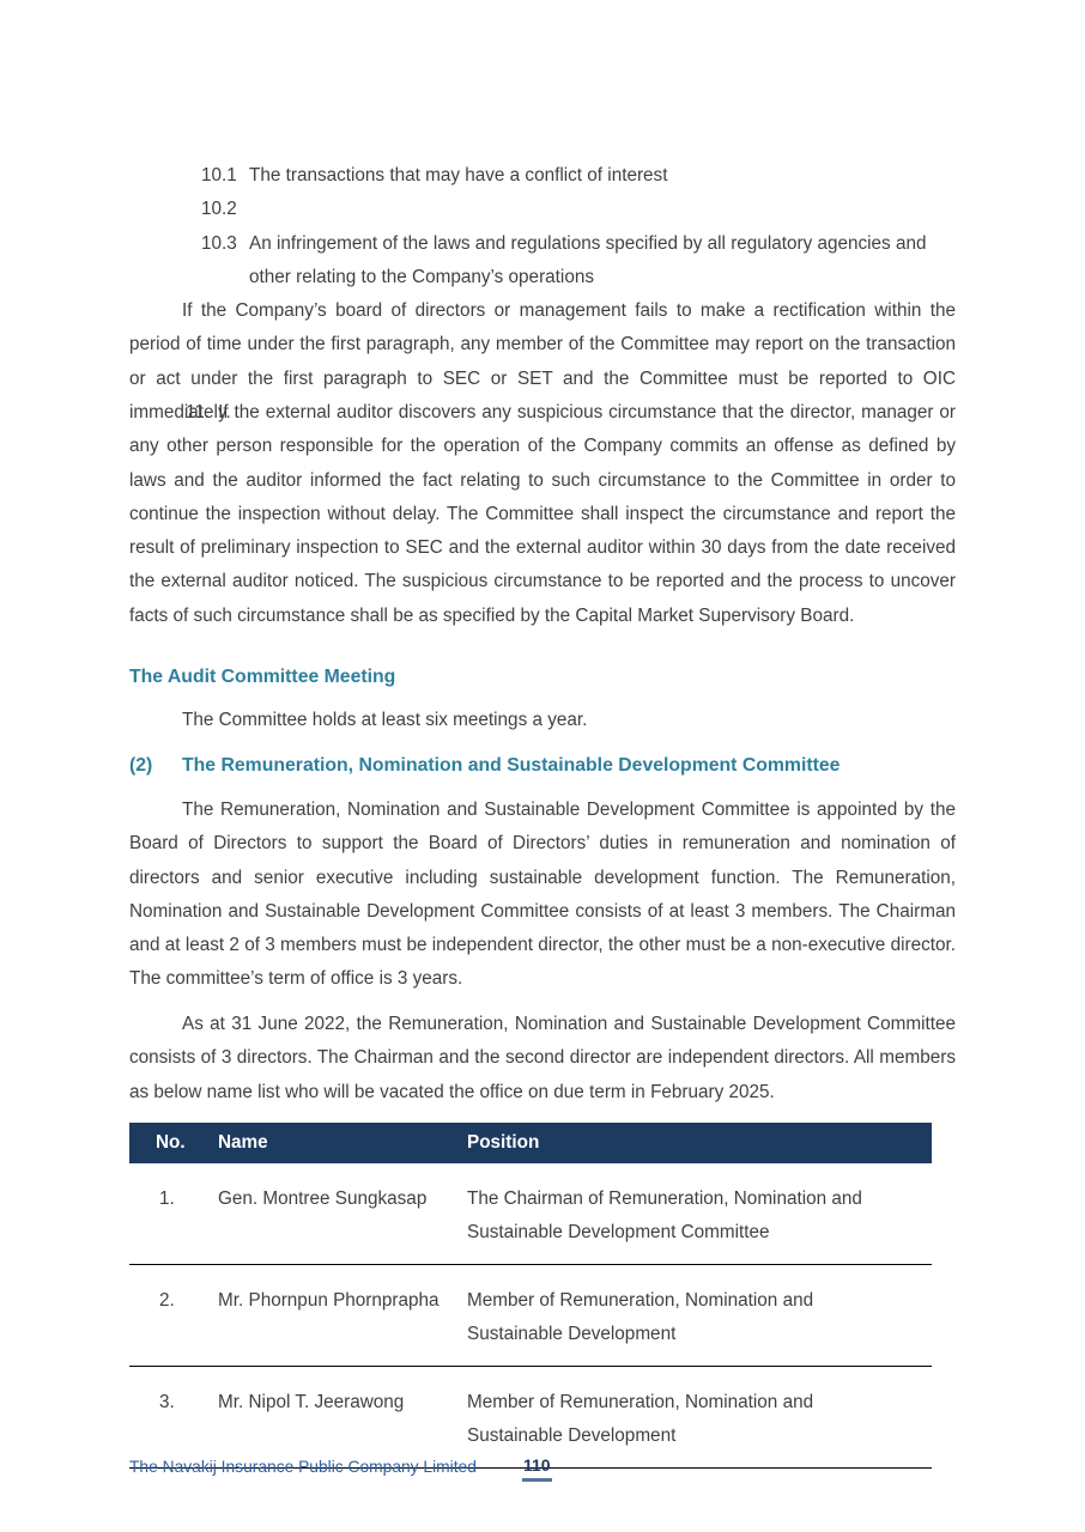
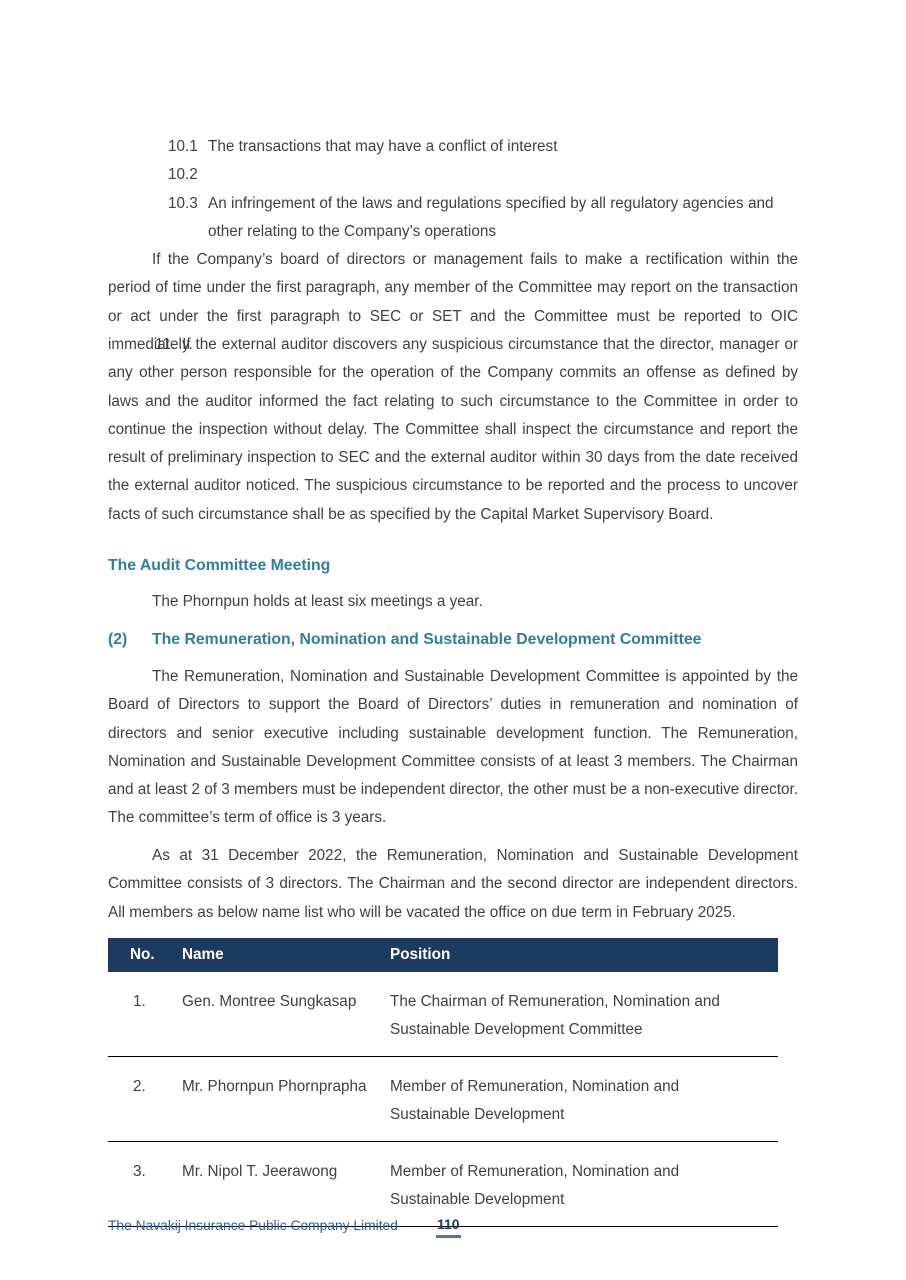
  10.1
  The transactions that may have a conflict of interest
  10.2
  10.3
  An infringement of the laws and regulations specified by all regulatory agencies and other relating to the Company’s operations
  If the Company’s board of directors or management fails to make a rectification within the period of time under the first paragraph, any member of the Committee may report on the transaction or act under the first paragraph to SEC or SET and the Committee must be reported to OIC immediately.
  11. If the external auditor discovers any suspicious circumstance that the director, manager or any other person responsible for the operation of the Company commits an offense as defined by laws and the auditor informed the fact relating to such circumstance to the Committee in order to continue the inspection without delay. The Committee shall inspect the circumstance and report the result of preliminary inspection to SEC and the external auditor within 30 days from the date received the external auditor noticed. The suspicious circumstance to be reported and the process to uncover facts of such circumstance shall be as specified by the Capital Market Supervisory Board.
  The Audit Committee Meeting
- The Committee holds at least six meetings a year.
+ The Phornpun holds at least six meetings a year.
  (2)
  The Remuneration, Nomination and Sustainable Development Committee
  The Remuneration, Nomination and Sustainable Development Committee is appointed by the Board of Directors to support the Board of Directors’ duties in remuneration and nomination of directors and senior executive including sustainable development function. The Remuneration, Nomination and Sustainable Development Committee consists of at least 3 members. The Chairman and at least 2 of 3 members must be independent director, the other must be a non-executive director. The committee’s term of office is 3 years.
- As at 31 June 2022, the Remuneration, Nomination and Sustainable Development Committee consists of 3 directors. The Chairman and the second director are independent directors. All members as below name list who will be vacated the office on due term in February 2025.
+ As at 31 December 2022, the Remuneration, Nomination and Sustainable Development Committee consists of 3 directors. The Chairman and the second director are independent directors. All members as below name list who will be vacated the office on due term in February 2025.
  No.	Name	Position
  1.	Gen. Montree Sungkasap	The Chairman of Remuneration, Nomination and Sustainable Development Committee
  2.	Mr. Phornpun Phornprapha	Member of Remuneration, Nomination and Sustainable Development
  3.	Mr. Nipol T. Jeerawong	Member of Remuneration, Nomination and Sustainable Development
  The Navakij Insurance Public Company Limited
  110
